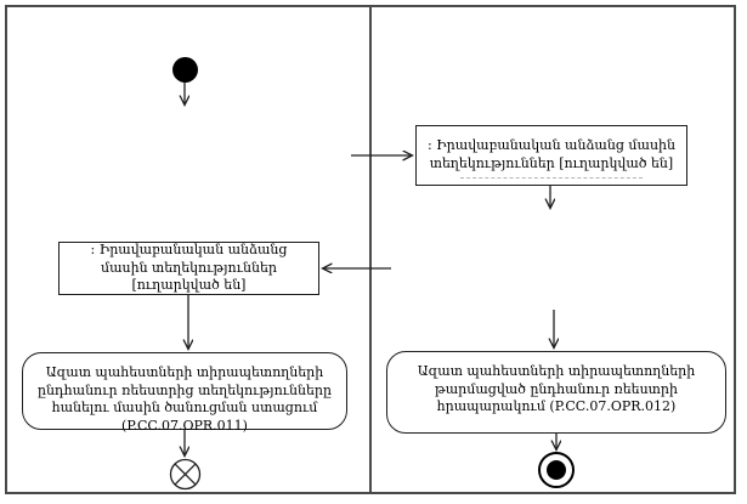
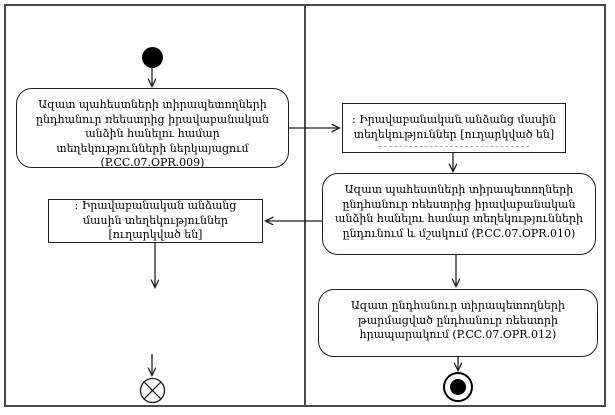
+ Ազատ պահեստների տիրապետողների ընդհանուր ռեեստրից իրավաբանական անձին հանելու համար տեղեկությունների ներկայացում (P.CC.07.OPR.009)
  : Իրավաբանական անձանց մասին տեղեկություններ [ուղարկված են]
- Ազատ պահեստների տիրապետողների ընդհանուր ռեեստրից տեղեկությունները հանելու մասին ծանուցման ստացում (P.CC.07.OPR.011)
  : Իրավաբանական անձանց մասին տեղեկություններ [ուղարկված են]
+ Ազատ պահեստների տիրապետողների ընդհանուր ռեեստրից իրավաբանական անձին հանելու համար տեղեկությունների ընդունում և մշակում (P.CC.07.OPR.010)
- Ազատ պահեստների տիրապետողների թարմացված ընդհանուր ռեեստրի հրապարակում (P.CC.07.OPR.012)
+ Ազատ ընդհանուր տիրապետողների թարմացված ընդհանուր ռեեստրի հրապարակում (P.CC.07.OPR.012)
